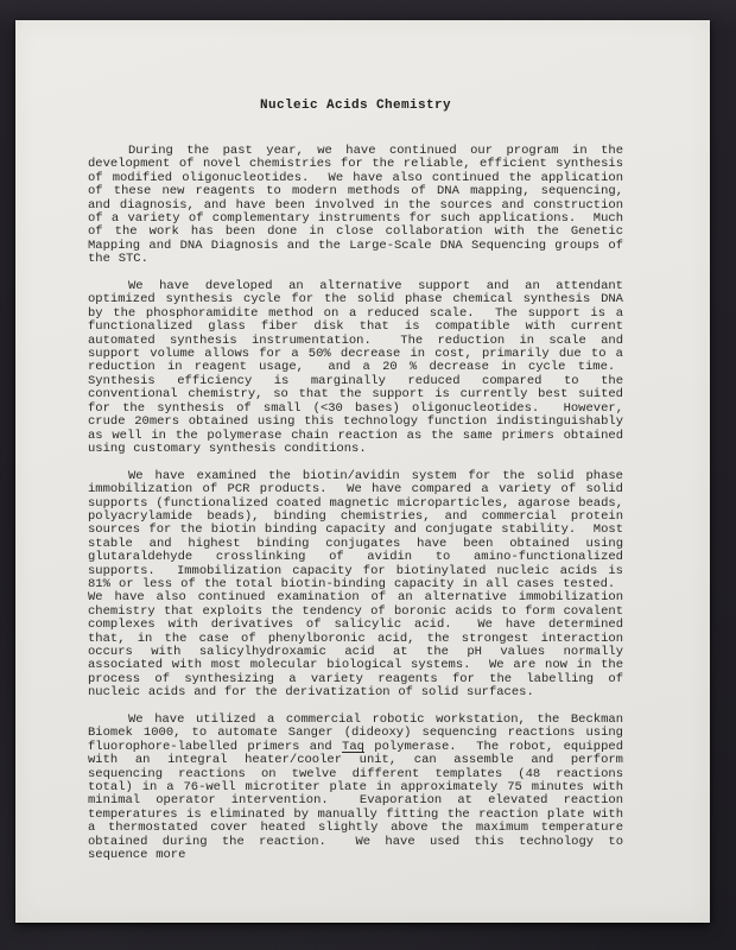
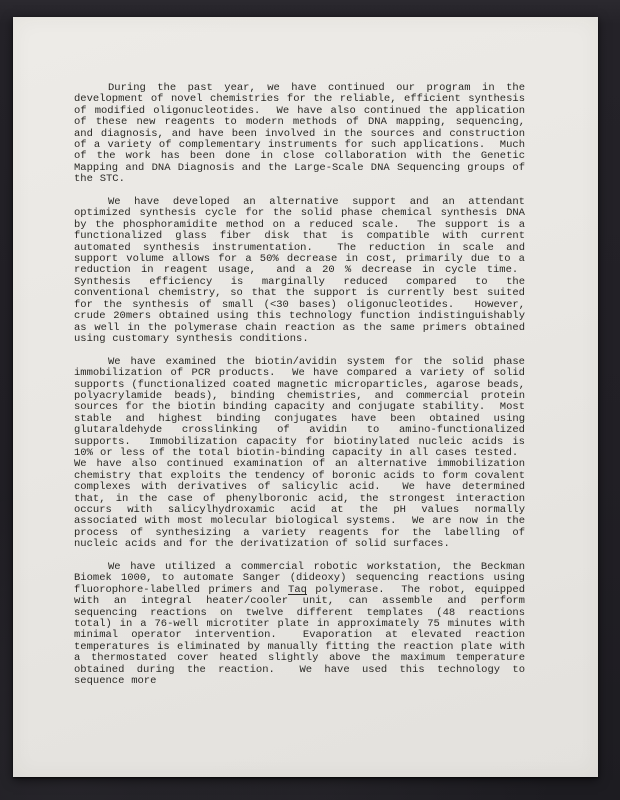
- Nucleic Acids Chemistry
  During the past year, we have continued our program in the development of novel chemistries for the reliable, efficient synthesis of modified oligonucleotides. We have also continued the application of these new reagents to modern methods of DNA mapping, sequencing, and diagnosis, and have been involved in the sources and construction of a variety of complementary instruments for such applications. Much of the work has been done in close collaboration with the Genetic Mapping and DNA Diagnosis and the Large-Scale DNA Sequencing groups of the STC.
  We have developed an alternative support and an attendant optimized synthesis cycle for the solid phase chemical synthesis DNA by the phosphoramidite method on a reduced scale. The support is a functionalized glass fiber disk that is compatible with current automated synthesis instrumentation. The reduction in scale and support volume allows for a 50% decrease in cost, primarily due to a reduction in reagent usage, and a 20 % decrease in cycle time. Synthesis efficiency is marginally reduced compared to the conventional chemistry, so that the support is currently best suited for the synthesis of small (<30 bases) oligonucleotides. However, crude 20mers obtained using this technology function indistinguishably as well in the polymerase chain reaction as the same primers obtained using customary synthesis conditions.
- We have examined the biotin/avidin system for the solid phase immobilization of PCR products. We have compared a variety of solid supports (functionalized coated magnetic microparticles, agarose beads, polyacrylamide beads), binding chemistries, and commercial protein sources for the biotin binding capacity and conjugate stability. Most stable and highest binding conjugates have been obtained using glutaraldehyde crosslinking of avidin to amino-functionalized supports. Immobilization capacity for biotinylated nucleic acids is 81% or less of the total biotin-binding capacity in all cases tested. We have also continued examination of an alternative immobilization chemistry that exploits the tendency of boronic acids to form covalent complexes with derivatives of salicylic acid. We have determined that, in the case of phenylboronic acid, the strongest interaction occurs with salicylhydroxamic acid at the pH values normally associated with most molecular biological systems. We are now in the process of synthesizing a variety reagents for the labelling of nucleic acids and for the derivatization of solid surfaces.
+ We have examined the biotin/avidin system for the solid phase immobilization of PCR products. We have compared a variety of solid supports (functionalized coated magnetic microparticles, agarose beads, polyacrylamide beads), binding chemistries, and commercial protein sources for the biotin binding capacity and conjugate stability. Most stable and highest binding conjugates have been obtained using glutaraldehyde crosslinking of avidin to amino-functionalized supports. Immobilization capacity for biotinylated nucleic acids is 10% or less of the total biotin-binding capacity in all cases tested. We have also continued examination of an alternative immobilization chemistry that exploits the tendency of boronic acids to form covalent complexes with derivatives of salicylic acid. We have determined that, in the case of phenylboronic acid, the strongest interaction occurs with salicylhydroxamic acid at the pH values normally associated with most molecular biological systems. We are now in the process of synthesizing a variety reagents for the labelling of nucleic acids and for the derivatization of solid surfaces.
  We have utilized a commercial robotic workstation, the Beckman Biomek 1000, to automate Sanger (dideoxy) sequencing reactions using fluorophore-labelled primers and Taq polymerase. The robot, equipped with an integral heater/cooler unit, can assemble and perform sequencing reactions on twelve different templates (48 reactions total) in a 76-well microtiter plate in approximately 75 minutes with minimal operator intervention. Evaporation at elevated reaction temperatures is eliminated by manually fitting the reaction plate with a thermostated cover heated slightly above the maximum temperature obtained during the reaction. We have used this technology to sequence more
